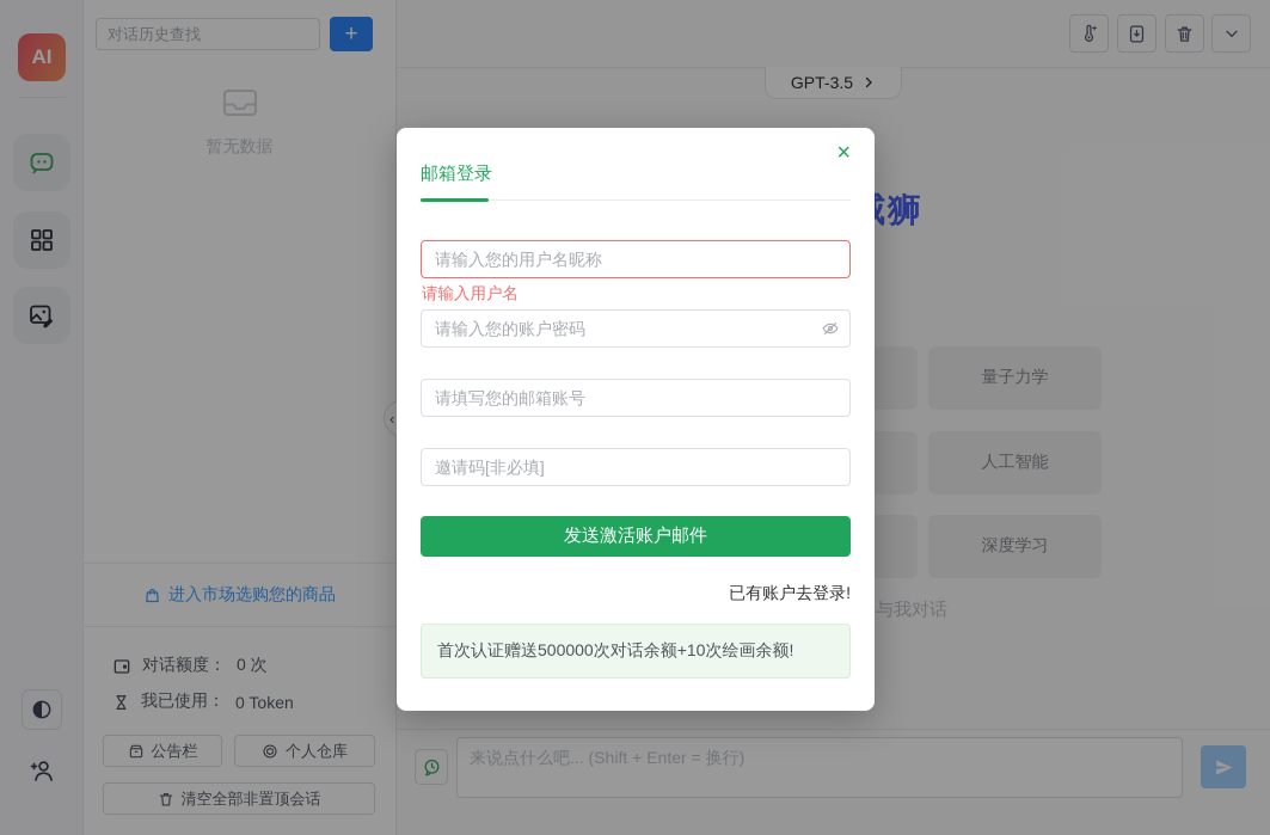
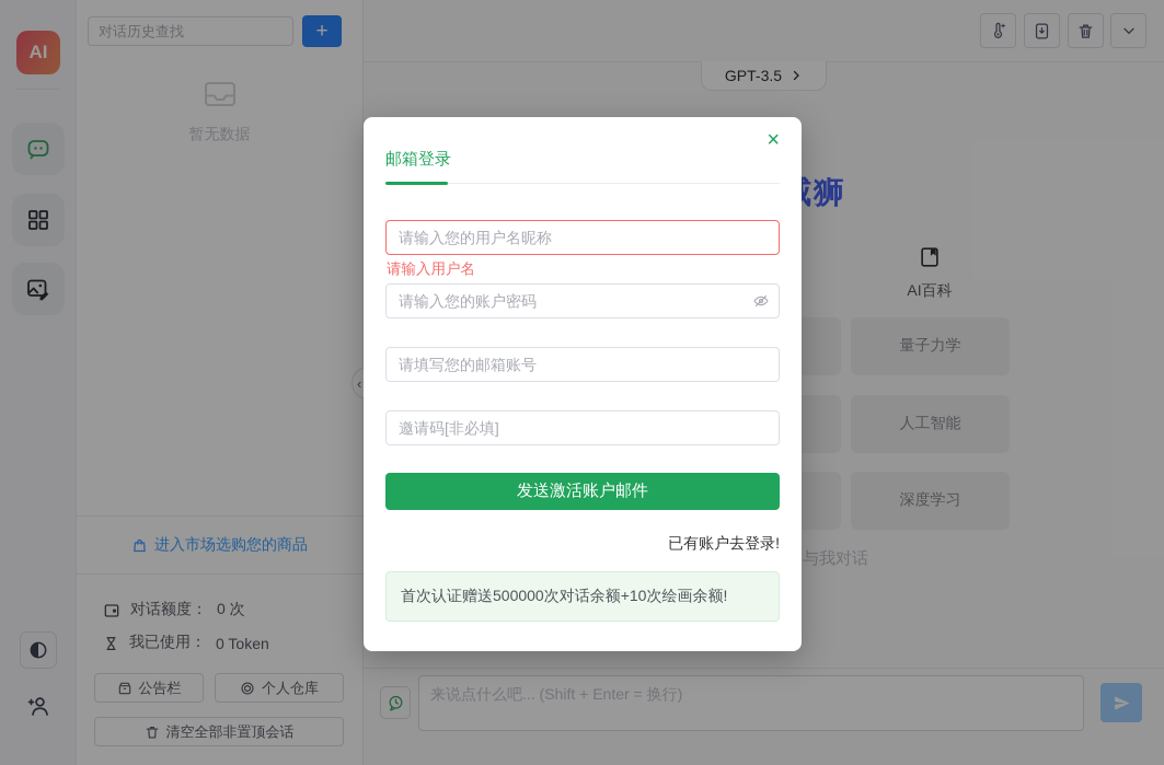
  AI
  对话历史查找
  +
  暂无数据
  进入市场选购您的商品
  对话额度：
  0 次
  我已使用：
  0 Token
  公告栏
  个人仓库
  清空全部非置顶会话
  ‹
  GPT-3.5
+ AI百科
  量子力学
  人工智能
  深度学习
  与我对话
  来说点什么吧... (Shift + Enter = 换行)
  ×
  邮箱登录
  请输入您的用户名昵称
  请输入用户名
  请输入您的账户密码
  请填写您的邮箱账号
  邀请码[非必填]
  发送激活账户邮件
  已有账户去登录!
  首次认证赠送500000次对话余额+10次绘画余额!
